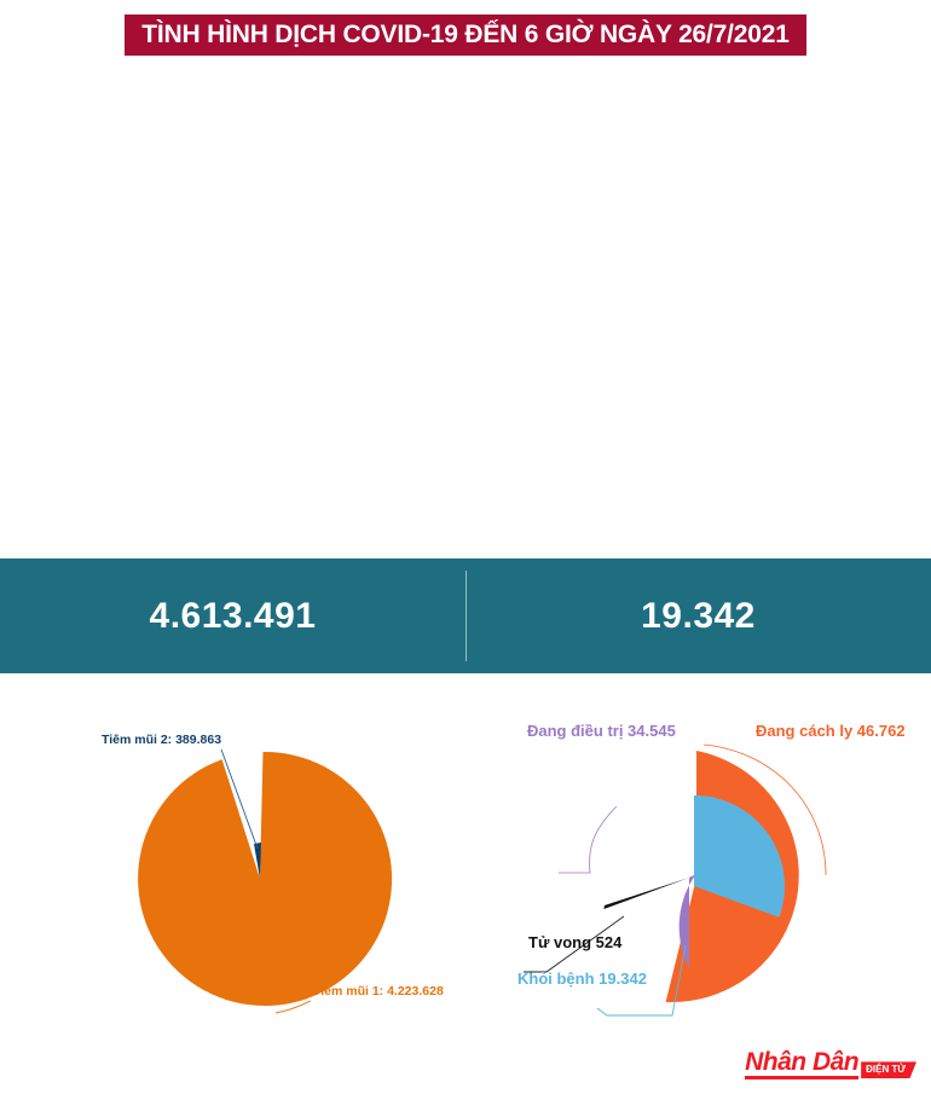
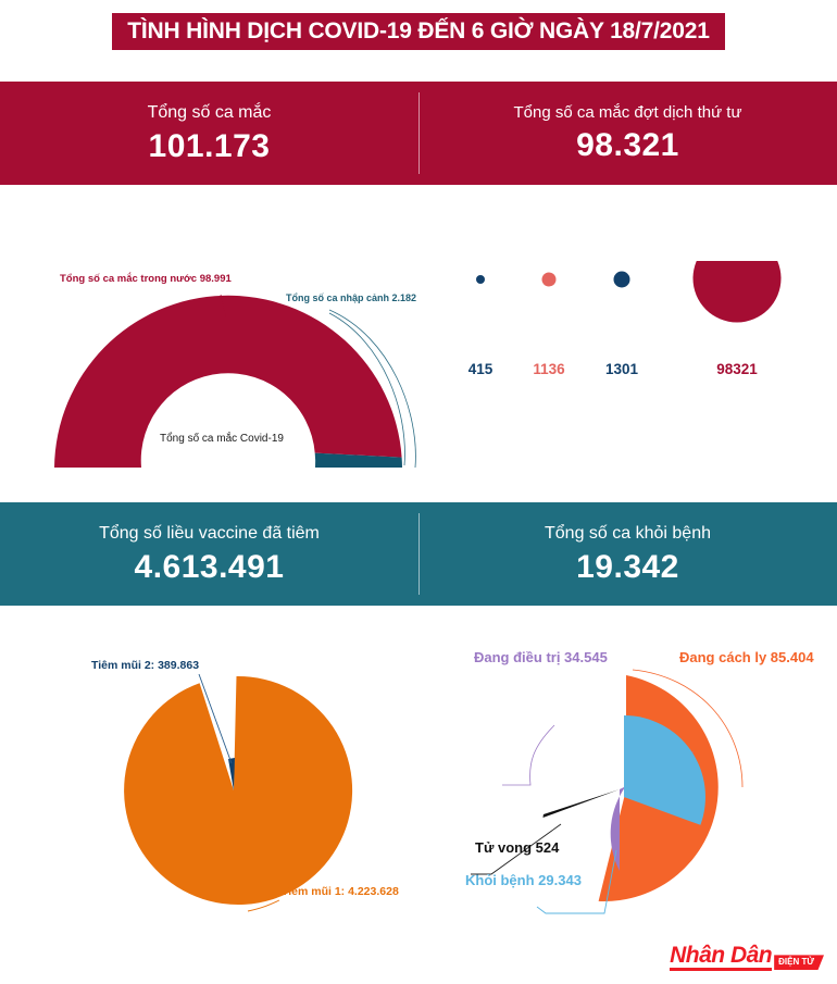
- TÌNH HÌNH DỊCH COVID-19 ĐẾN 6 GIỜ NGÀY 26/7/2021
+ TÌNH HÌNH DỊCH COVID-19 ĐẾN 6 GIỜ NGÀY 18/7/2021
+ Tổng số ca mắc
+ 101.173
+ Tổng số ca mắc đợt dịch thứ tư
+ 98.321
+ Tổng số ca mắc trong nước 98.991
+ Tổng số ca nhập cảnh 2.182
+ Tổng số ca mắc Covid-19
+ 415
+ 1136
+ 1301
+ 98321
+ Tổng số liều vaccine đã tiêm
  4.613.491
+ Tổng số ca khỏi bệnh
  19.342
  Tiêm mũi 2: 389.863
  Tiêm mũi 1: 4.223.628
  Đang điều trị 34.545
- Đang cách ly 46.762
+ Đang cách ly 85.404
  Tử vong 524
- Khỏi bệnh 19.342
+ Khỏi bệnh 29.343
  Nhân Dân
  ĐIỆN TỬ
